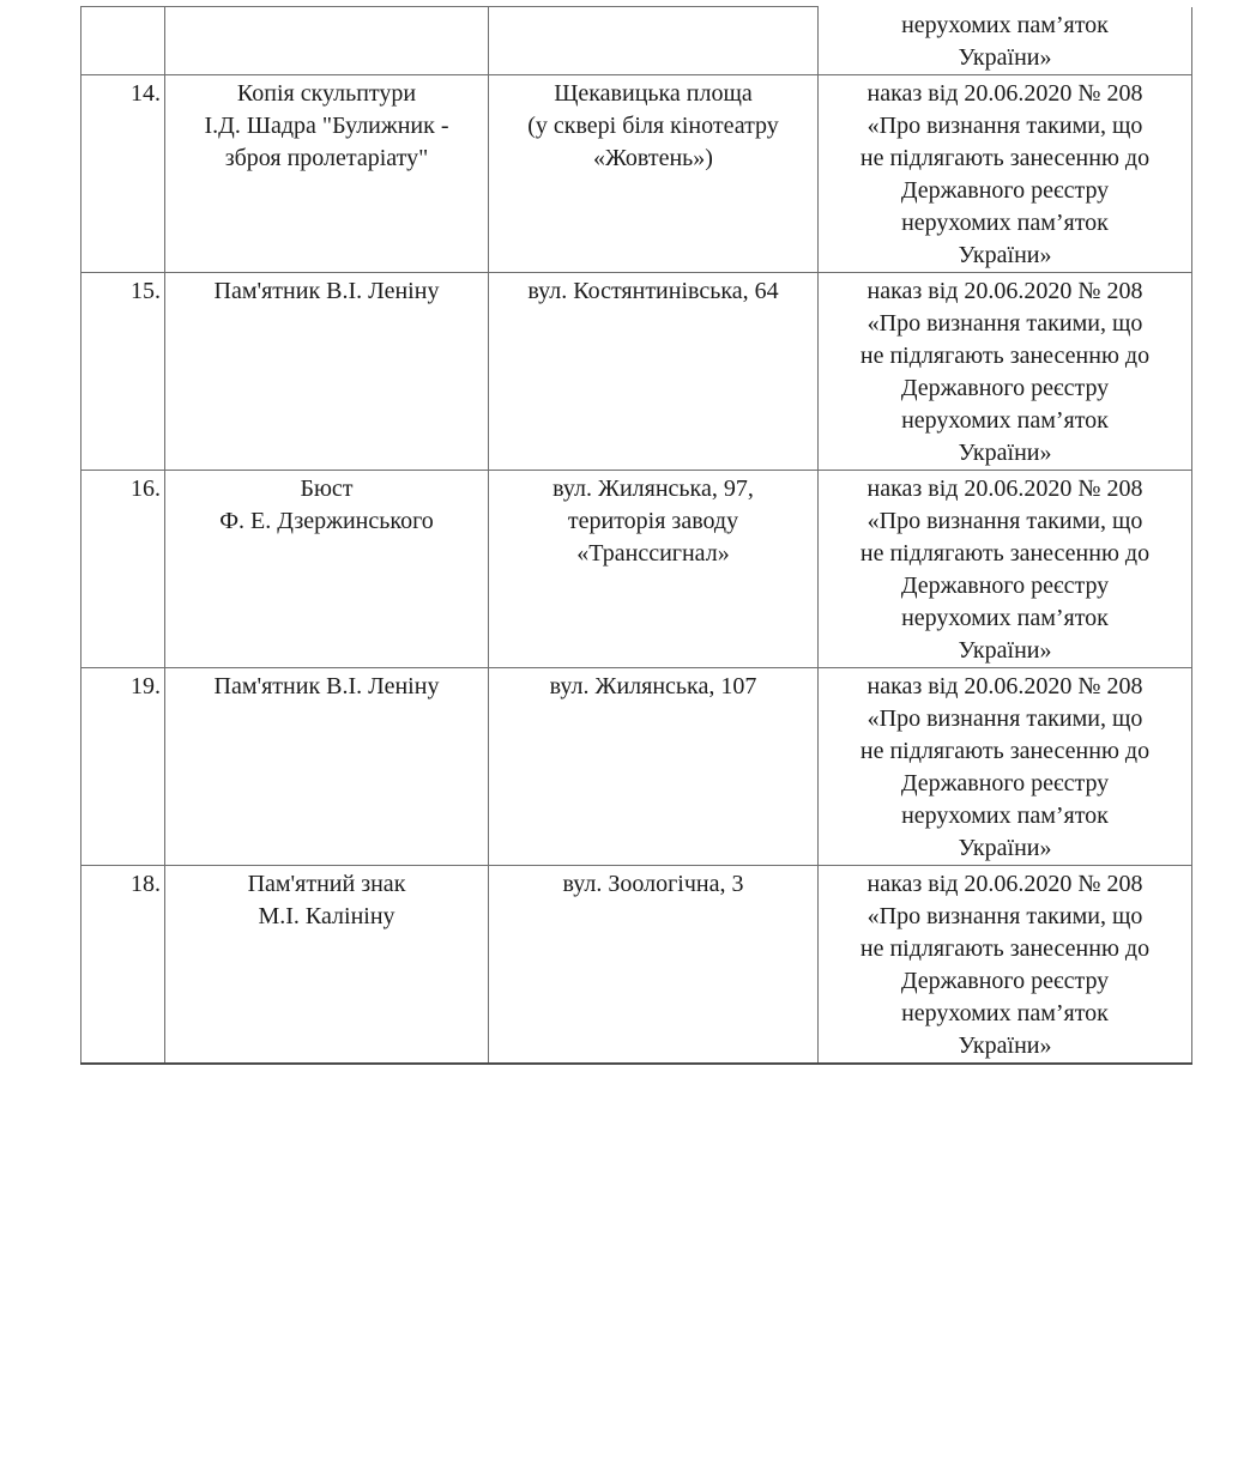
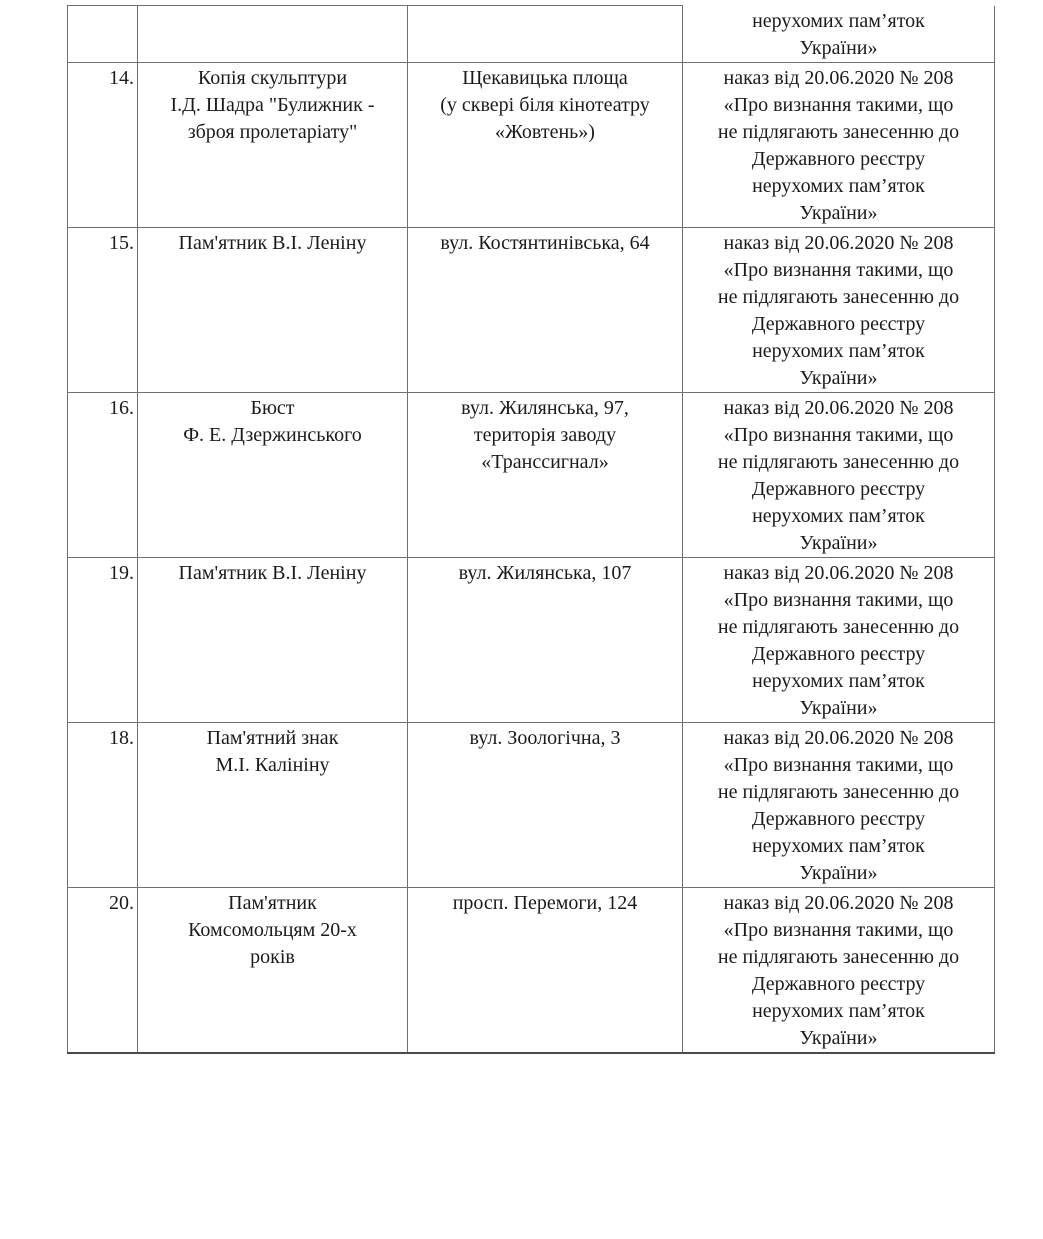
  			нерухомих пам’яток України»
  14.	Копія скульптури І.Д. Шадра "Булижник - зброя пролетаріату"	Щекавицька площа (у сквері біля кінотеатру «Жовтень»)	наказ від 20.06.2020 № 208 «Про визнання такими, що не підлягають занесенню до Державного реєстру нерухомих пам’яток України»
  15.	Пам'ятник В.І. Леніну	вул. Костянтинівська, 64	наказ від 20.06.2020 № 208 «Про визнання такими, що не підлягають занесенню до Державного реєстру нерухомих пам’яток України»
  16.	Бюст Ф. Е. Дзержинського	вул. Жилянська, 97, територія заводу «Транссигнал»	наказ від 20.06.2020 № 208 «Про визнання такими, що не підлягають занесенню до Державного реєстру нерухомих пам’яток України»
  19.	Пам'ятник В.І. Леніну	вул. Жилянська, 107	наказ від 20.06.2020 № 208 «Про визнання такими, що не підлягають занесенню до Державного реєстру нерухомих пам’яток України»
  18.	Пам'ятний знак М.І. Калініну	вул. Зоологічна, 3	наказ від 20.06.2020 № 208 «Про визнання такими, що не підлягають занесенню до Державного реєстру нерухомих пам’яток України»
+ 20.	Пам'ятник Комсомольцям 20-х років	просп. Перемоги, 124	наказ від 20.06.2020 № 208 «Про визнання такими, що не підлягають занесенню до Державного реєстру нерухомих пам’яток України»
